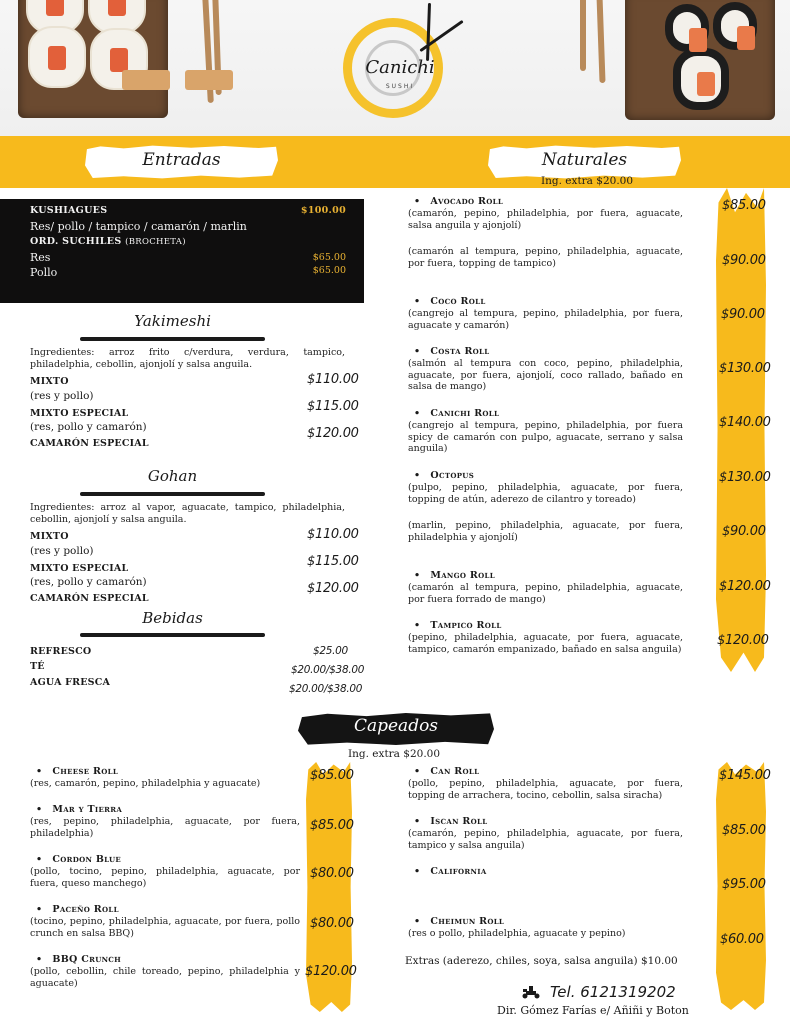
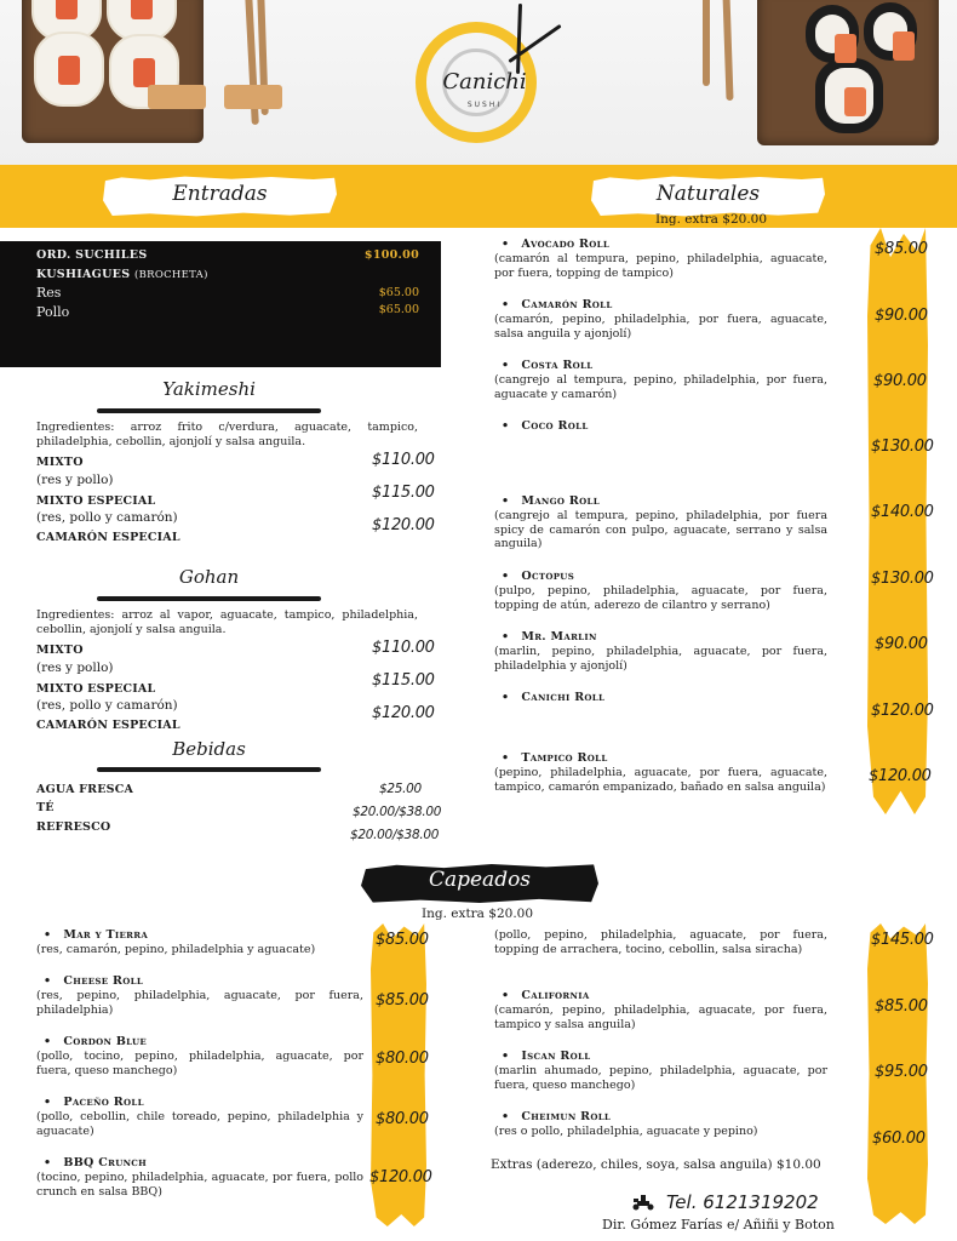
  Canichi
  Entradas
  Naturales
  Ing. extra $20.00
- KUSHIAGUES
+ ORD. SUCHILES
  $100.00
- Res/ pollo / tampico / camarón / marlin
- ORD. SUCHILES (BROCHETA)
+ KUSHIAGUES (BROCHETA)
  Res
  $65.00
  Pollo
  $65.00
  Yakimeshi
- Ingredientes: arroz frito c/verdura, verdura, tampico, philadelphia, cebollin, ajonjolí y salsa anguila.
+ Ingredientes: arroz frito c/verdura, aguacate, tampico, philadelphia, cebollin, ajonjolí y salsa anguila.
  MIXTO
  (res y pollo)
  $110.00
  MIXTO ESPECIAL
  (res, pollo y camarón)
  $115.00
  CAMARÓN ESPECIAL
  $120.00
  Gohan
  Ingredientes: arroz al vapor, aguacate, tampico, philadelphia, cebollin, ajonjolí y salsa anguila.
  MIXTO
  (res y pollo)
  $110.00
  MIXTO ESPECIAL
  (res, pollo y camarón)
  $115.00
  CAMARÓN ESPECIAL
  $120.00
  Bebidas
- REFRESCO
+ AGUA FRESCA
  $25.00
  TÉ
  $20.00/$38.00
- AGUA FRESCA
+ REFRESCO
  $20.00/$38.00
  Avocado Roll
- (camarón, pepino, philadelphia, por fuera, aguacate, salsa anguila y ajonjolí)
+ (camarón al tempura, pepino, philadelphia, aguacate, por fuera, topping de tampico)
  $85.00
+ Camarón Roll
- (camarón al tempura, pepino, philadelphia, aguacate, por fuera, topping de tampico)
+ (camarón, pepino, philadelphia, por fuera, aguacate, salsa anguila y ajonjolí)
  $90.00
- Coco Roll
+ Costa Roll
  (cangrejo al tempura, pepino, philadelphia, por fuera, aguacate y camarón)
  $90.00
- Costa Roll
+ Coco Roll
- (salmón al tempura con coco, pepino, philadelphia, aguacate, por fuera, ajonjolí, coco rallado, bañado en salsa de mango)
  $130.00
- Canichi Roll
+ Mango Roll
  (cangrejo al tempura, pepino, philadelphia, por fuera spicy de camarón con pulpo, aguacate, serrano y salsa anguila)
  $140.00
  Octopus
- (pulpo, pepino, philadelphia, aguacate, por fuera, topping de atún, aderezo de cilantro y toreado)
+ (pulpo, pepino, philadelphia, aguacate, por fuera, topping de atún, aderezo de cilantro y serrano)
  $130.00
+ Mr. Marlin
  (marlin, pepino, philadelphia, aguacate, por fuera, philadelphia y ajonjolí)
  $90.00
- Mango Roll
+ Canichi Roll
- (camarón al tempura, pepino, philadelphia, aguacate, por fuera forrado de mango)
  $120.00
  Tampico Roll
  (pepino, philadelphia, aguacate, por fuera, aguacate, tampico, camarón empanizado, bañado en salsa anguila)
  $120.00
  Capeados
  Ing. extra $20.00
- Cheese Roll
+ Mar y Tierra
  (res, camarón, pepino, philadelphia y aguacate)
  $85.00
- Mar y Tierra
+ Cheese Roll
  (res, pepino, philadelphia, aguacate, por fuera, philadelphia)
  $85.00
  Cordon Blue
  (pollo, tocino, pepino, philadelphia, aguacate, por fuera, queso manchego)
  $80.00
  Paceño Roll
- (tocino, pepino, philadelphia, aguacate, por fuera, pollo crunch en salsa BBQ)
+ (pollo, cebollin, chile toreado, pepino, philadelphia y aguacate)
  $80.00
  BBQ Crunch
- (pollo, cebollin, chile toreado, pepino, philadelphia y aguacate)
+ (tocino, pepino, philadelphia, aguacate, por fuera, pollo crunch en salsa BBQ)
  $120.00
- Can Roll
  (pollo, pepino, philadelphia, aguacate, por fuera, topping de arrachera, tocino, cebollin, salsa siracha)
  $145.00
- Iscan Roll
+ California
  (camarón, pepino, philadelphia, aguacate, por fuera, tampico y salsa anguila)
  $85.00
- California
+ Iscan Roll
+ (marlin ahumado, pepino, philadelphia, aguacate, por fuera, queso manchego)
  $95.00
  Cheimun Roll
  (res o pollo, philadelphia, aguacate y pepino)
  $60.00
  Extras (aderezo, chiles, soya, salsa anguila) $10.00
  Tel. 6121319202
  Dir. Gómez Farías e/ Añiñi y Boton
